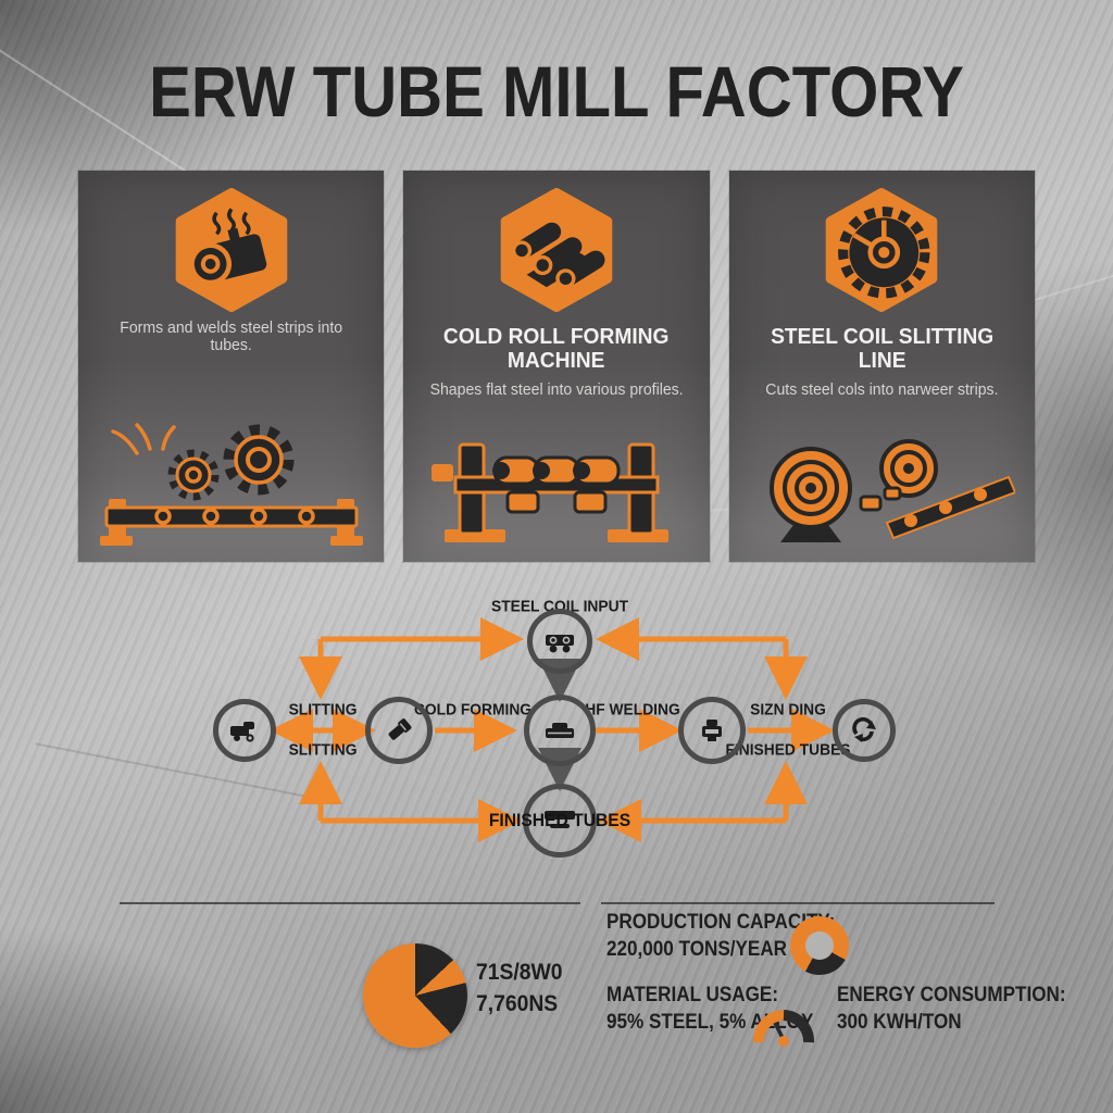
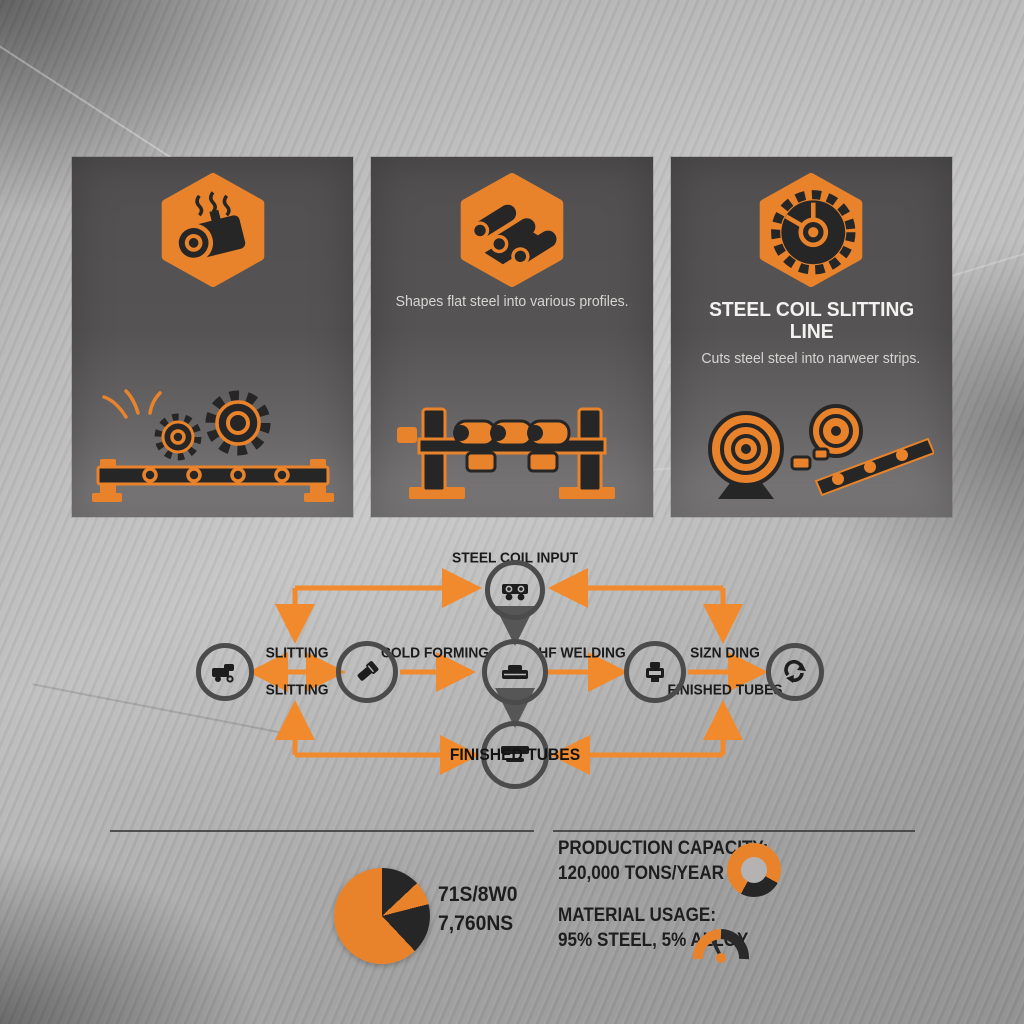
- ERW TUBE MILL FACTORY
- Forms and welds steel strips into tubes.
- COLD ROLL FORMING MACHINE
  Shapes flat steel into various profiles.
  STEEL COIL SLITTING LINE
- Cuts steel cols into narweer strips.
+ Cuts steel steel into narweer strips.
  STEEL COIL INPUT
  SLITTING
  SLITTING
  COLD FORMING
  HF WELDING
  SIZN DING
  FINISHED TUBES
  FINISHED TUBES
  71S/8W0
  7,760NS
  PRODUCTION CAPAC
- 220,000 TONS/YEAR
+ 120,000 TONS/YEAR
  MATERIAL USAGE:
  95% STEEL, 5% AL
- ENERGY CONSUMPTION:
- 300 KWH/TON
